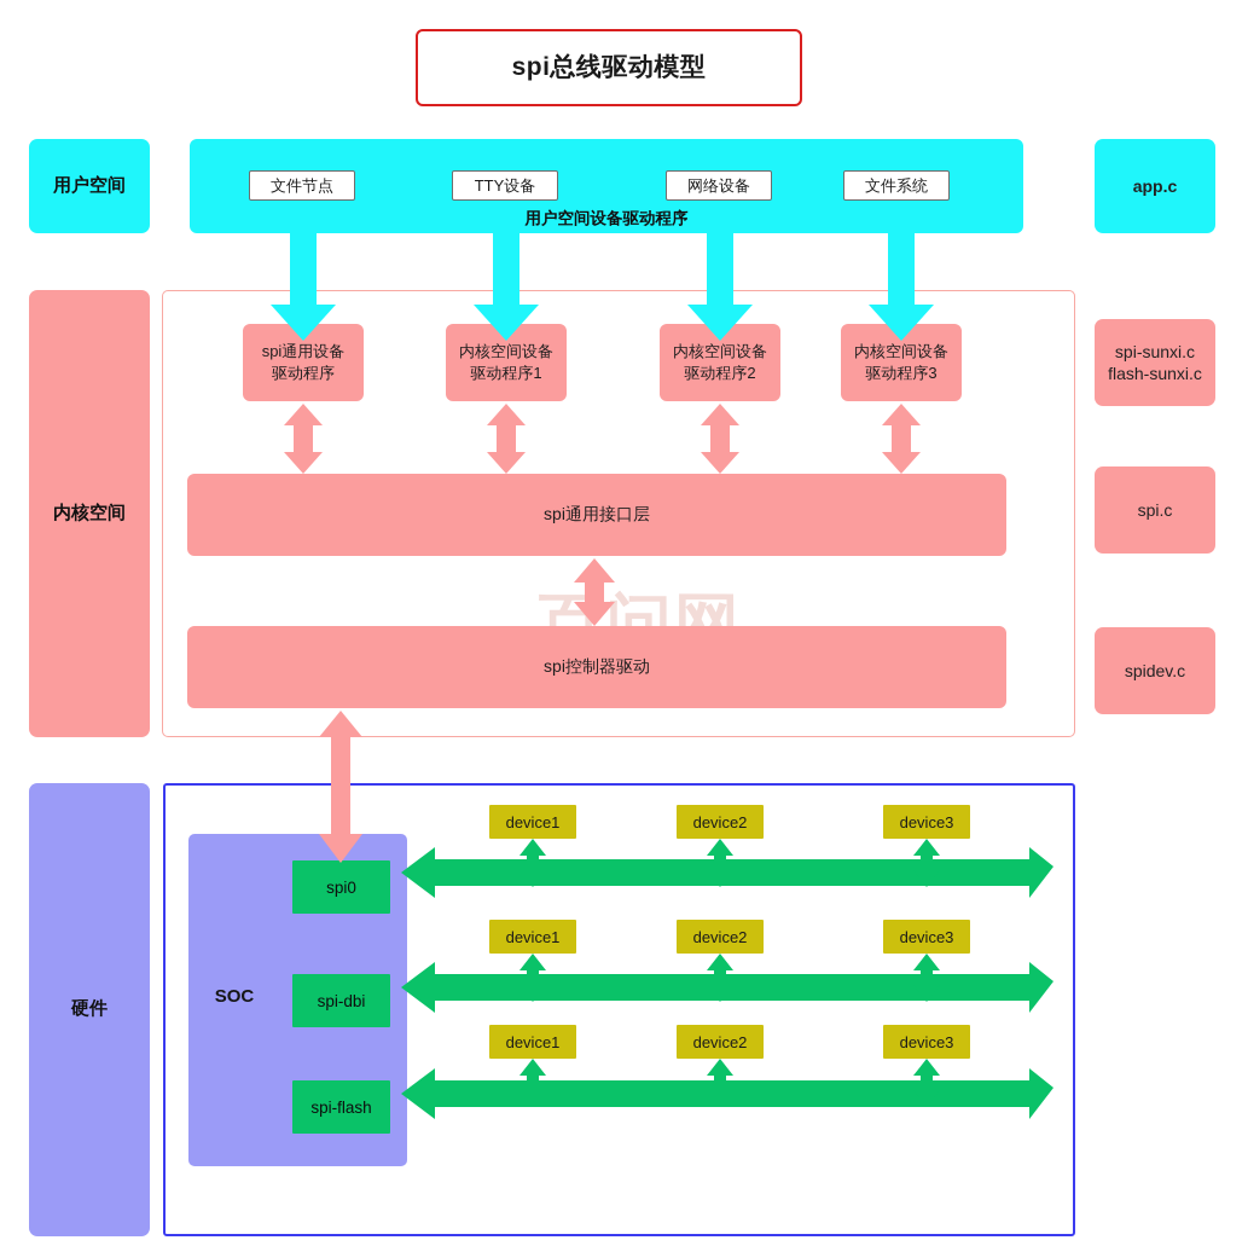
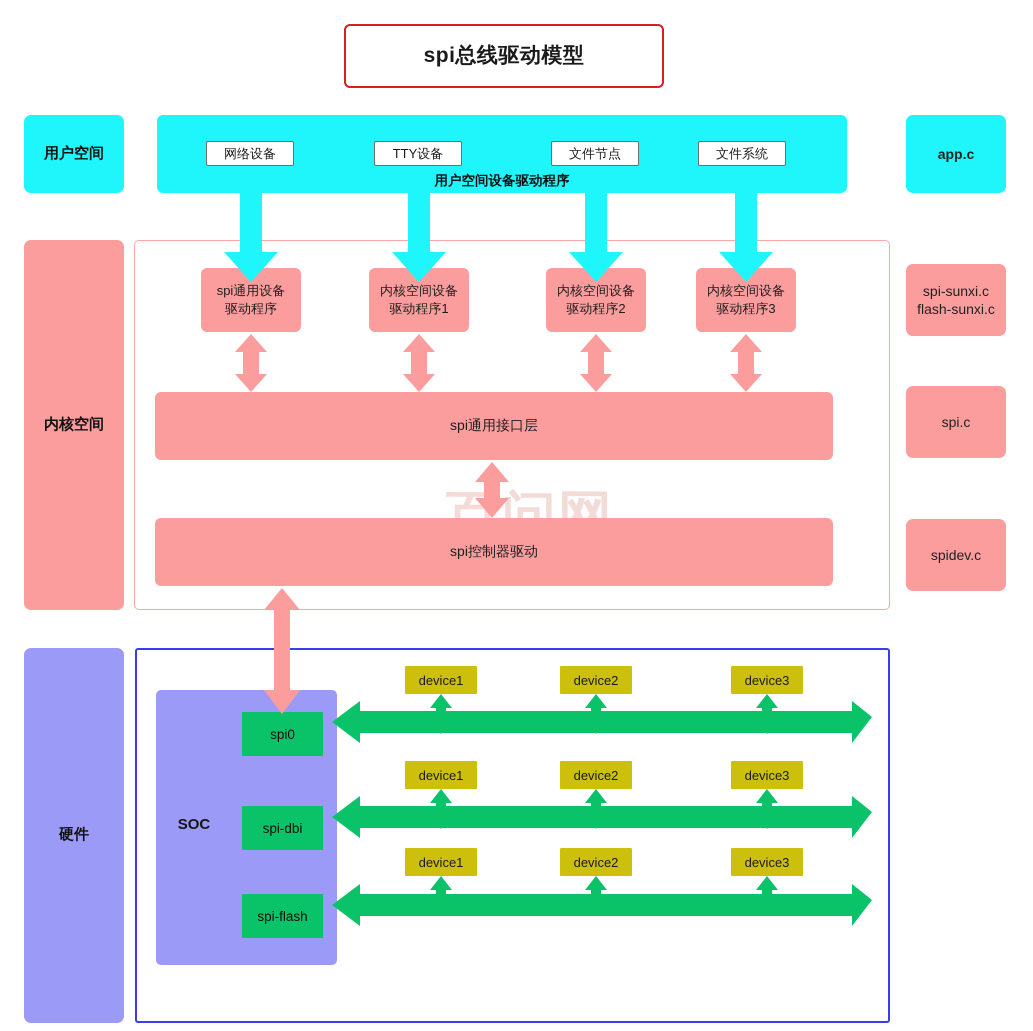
  百问网
  spi总线驱动模型
  用户空间
  内核空间
  硬件
  app.c
  spi-sunxi.c
  flash-sunxi.c
  spi.c
  spidev.c
- 文件节点
+ 网络设备
  TTY设备
- 网络设备
+ 文件节点
  文件系统
  用户空间设备驱动程序
  spi通用设备
  驱动程序
  内核空间设备
  驱动程序1
  内核空间设备
  驱动程序2
  内核空间设备
  驱动程序3
  spi通用接口层
  spi控制器驱动
  SOC
  spi0
  spi-dbi
  spi-flash
  device1
  device2
  device3
  device1
  device2
  device3
  device1
  device2
  device3
